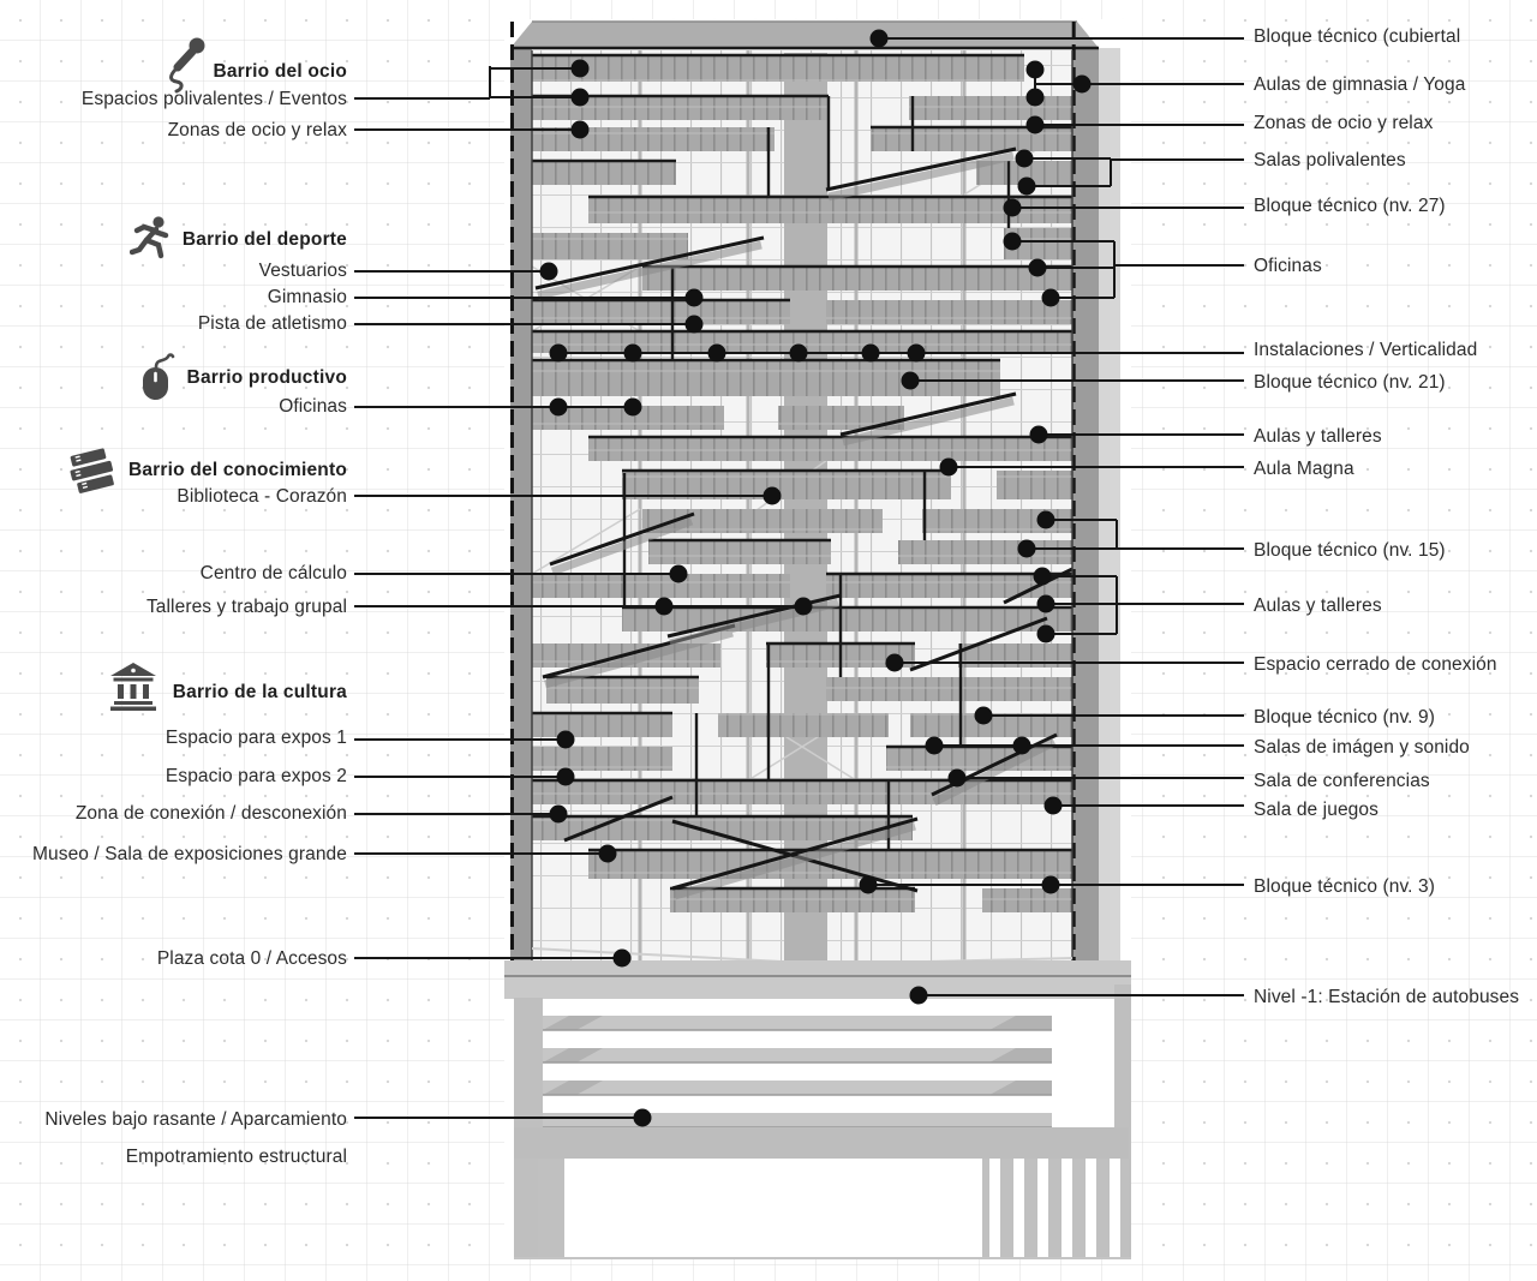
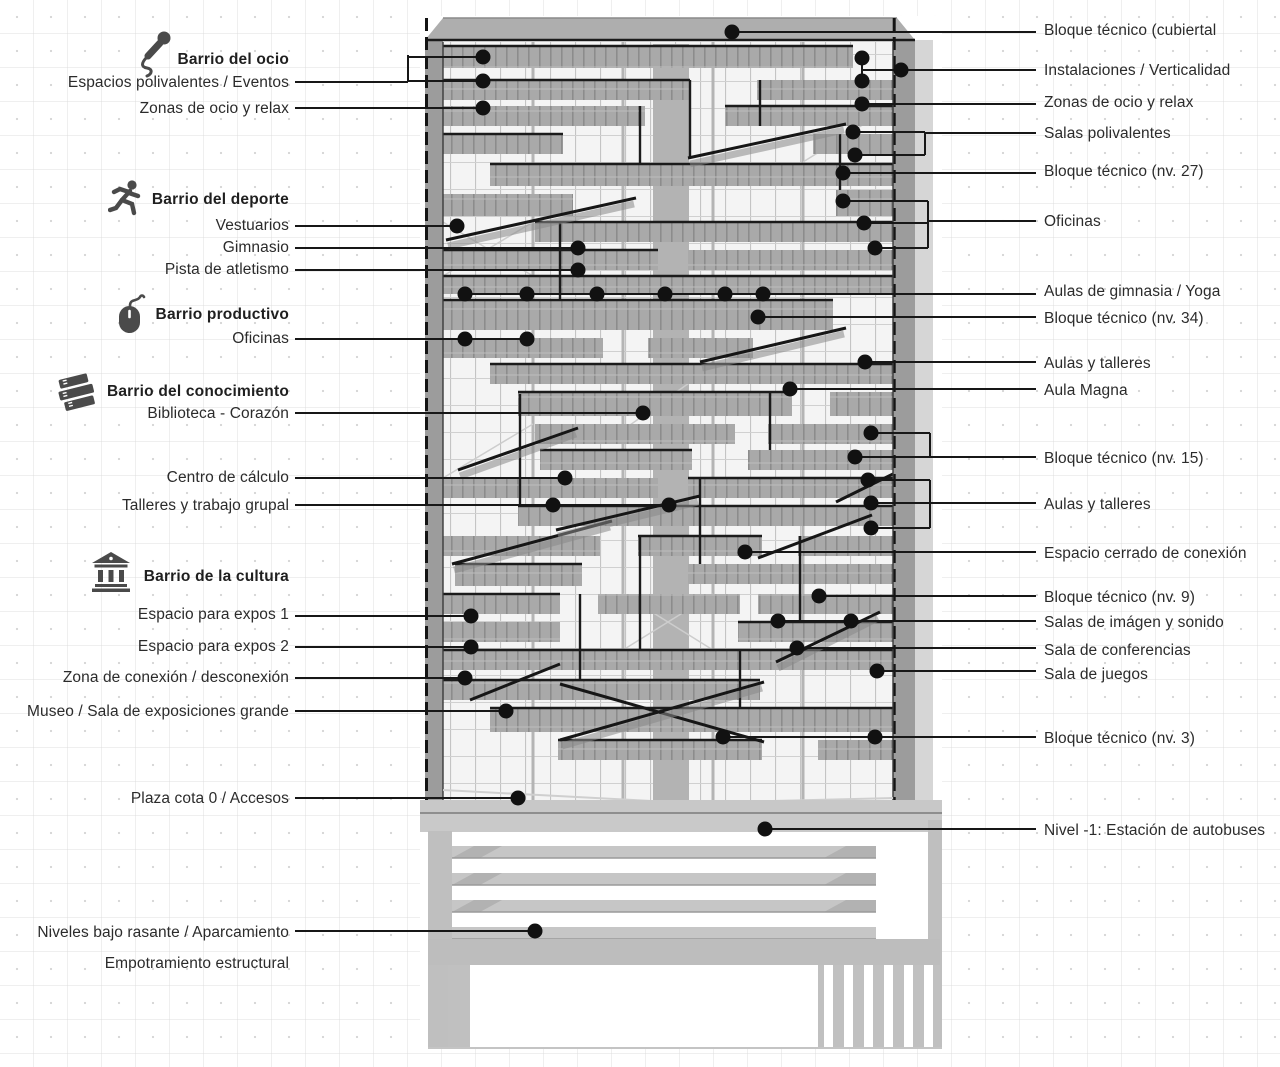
  Barrio del ocio
  Espacios polivalentes / Eventos
  Zonas de ocio y relax
  Barrio del deporte
  Vestuarios
  Gimnasio
  Pista de atletismo
  Barrio productivo
  Oficinas
  Barrio del conocimiento
  Biblioteca - Corazón
  Centro de cálculo
  Talleres y trabajo grupal
  Barrio de la cultura
  Espacio para expos 1
  Espacio para expos 2
  Zona de conexión / desconexión
  Museo / Sala de exposiciones grande
  Plaza cota 0 / Accesos
  Niveles bajo rasante / Aparcamiento
  Empotramiento estructural
  Bloque técnico (cubiertal
- Aulas de gimnasia / Yoga
+ Instalaciones / Verticalidad
  Zonas de ocio y relax
  Salas polivalentes
  Bloque técnico (nv. 27)
  Oficinas
- Instalaciones / Verticalidad
+ Aulas de gimnasia / Yoga
- Bloque técnico (nv. 21)
+ Bloque técnico (nv. 34)
  Aulas y talleres
  Aula Magna
  Bloque técnico (nv. 15)
  Aulas y talleres
  Espacio cerrado de conexión
  Bloque técnico (nv. 9)
  Salas de imágen y sonido
  Sala de conferencias
  Sala de juegos
  Bloque técnico (nv. 3)
  Nivel -1: Estación de autobuses
